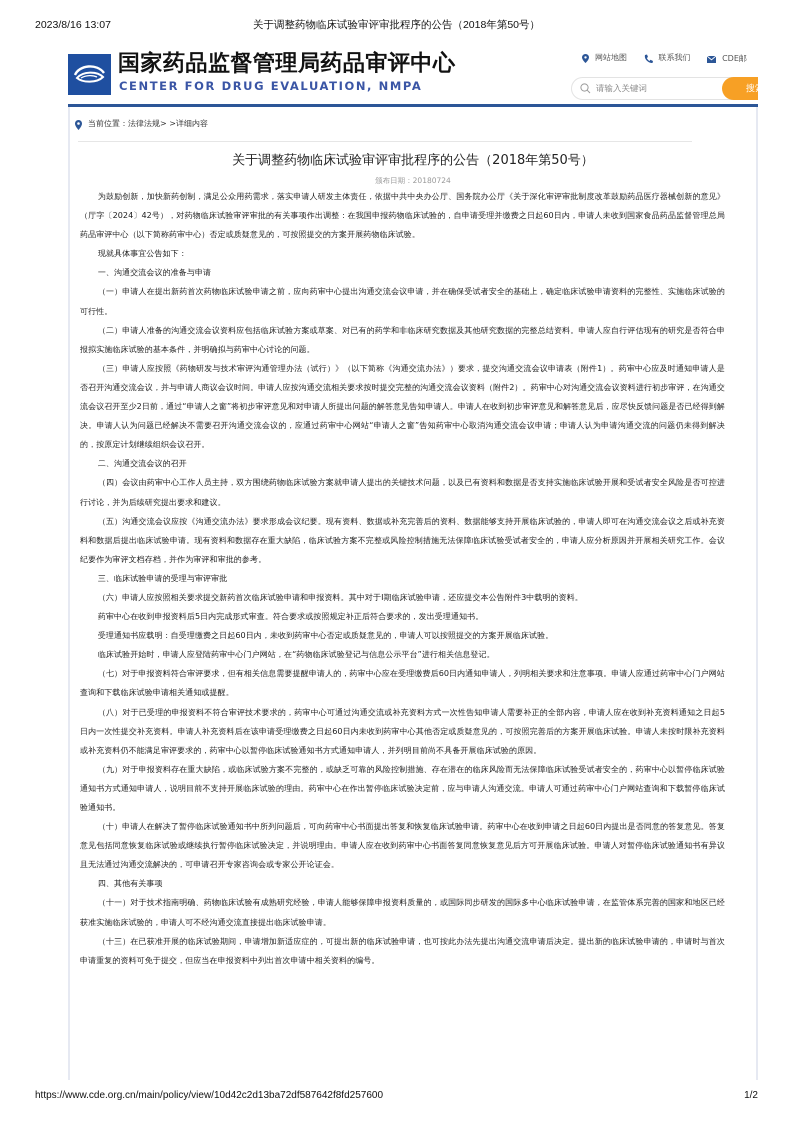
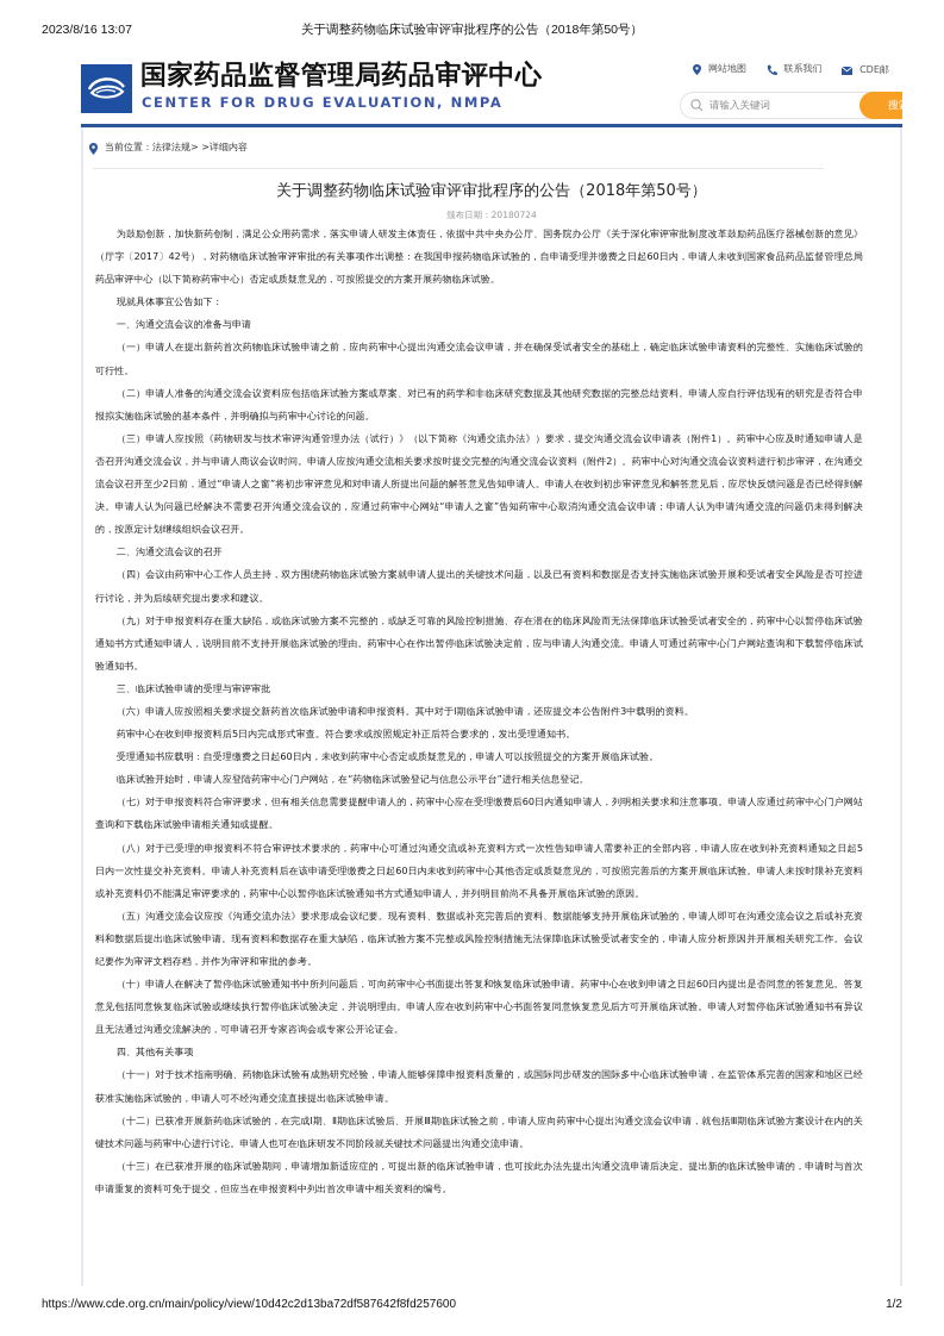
  2023/8/16 13:07
  关于调整药物临床试验审评审批程序的公告（2018年第50号）
  国家药品监督管理局药品审评中心
  CENTER FOR DRUG EVALUATION, NMPA
  网站地图
  联系我们
  CDE邮
  请输入关键词
  当前位置：
  法律法规> >详细内容
  关于调整药物临床试验审评审批程序的公告（2018年第50号）
  颁布日期：20180724
- 为鼓励创新，加快新药创制，满足公众用药需求，落实申请人研发主体责任，依据中共中央办公厅、国务院办公厅《关于深化审评审批制度改革鼓励药品医疗器械创新的意见》（厅字〔2024〕42号），对药物临床试验审评审批的有关事项作出调整：在我国申报药物临床试验的，自申请受理并缴费之日起60日内，申请人未收到国家食品药品监督管理总局药品审评中心（以下简称药审中心）否定或质疑意见的，可按照提交的方案开展药物临床试验。
+ 为鼓励创新，加快新药创制，满足公众用药需求，落实申请人研发主体责任，依据中共中央办公厅、国务院办公厅《关于深化审评审批制度改革鼓励药品医疗器械创新的意见》（厅字〔2017〕42号），对药物临床试验审评审批的有关事项作出调整：在我国申报药物临床试验的，自申请受理并缴费之日起60日内，申请人未收到国家食品药品监督管理总局药品审评中心（以下简称药审中心）否定或质疑意见的，可按照提交的方案开展药物临床试验。
  现就具体事宜公告如下：
  一、沟通交流会议的准备与申请
  （一）申请人在提出新药首次药物临床试验申请之前，应向药审中心提出沟通交流会议申请，并在确保受试者安全的基础上，确定临床试验申请资料的完整性、实施临床试验的可行性。
  （二）申请人准备的沟通交流会议资料应包括临床试验方案或草案、对已有的药学和非临床研究数据及其他研究数据的完整总结资料。申请人应自行评估现有的研究是否符合申报拟实施临床试验的基本条件，并明确拟与药审中心讨论的问题。
  （三）申请人应按照《药物研发与技术审评沟通管理办法（试行）》（以下简称《沟通交流办法》）要求，提交沟通交流会议申请表（附件1）。药审中心应及时通知申请人是否召开沟通交流会议，并与申请人商议会议时间。申请人应按沟通交流相关要求按时提交完整的沟通交流会议资料（附件2）。药审中心对沟通交流会议资料进行初步审评，在沟通交流会议召开至少2日前，通过“申请人之窗”将初步审评意见和对申请人所提出问题的解答意见告知申请人。申请人在收到初步审评意见和解答意见后，应尽快反馈问题是否已经得到解决。申请人认为问题已经解决不需要召开沟通交流会议的，应通过药审中心网站“申请人之窗”告知药审中心取消沟通交流会议申请；申请人认为申请沟通交流的问题仍未得到解决的，按原定计划继续组织会议召开。
  二、沟通交流会议的召开
  （四）会议由药审中心工作人员主持，双方围绕药物临床试验方案就申请人提出的关键技术问题，以及已有资料和数据是否支持实施临床试验开展和受试者安全风险是否可控进行讨论，并为后续研究提出要求和建议。
- （五）沟通交流会议应按《沟通交流办法》要求形成会议纪要。现有资料、数据或补充完善后的资料、数据能够支持开展临床试验的，申请人即可在沟通交流会议之后或补充资料和数据后提出临床试验申请。现有资料和数据存在重大缺陷，临床试验方案不完整或风险控制措施无法保障临床试验受试者安全的，申请人应分析原因并开展相关研究工作。会议纪要作为审评文档存档，并作为审评和审批的参考。
+ （九）对于申报资料存在重大缺陷，或临床试验方案不完整的，或缺乏可靠的风险控制措施、存在潜在的临床风险而无法保障临床试验受试者安全的，药审中心以暂停临床试验通知书方式通知申请人，说明目前不支持开展临床试验的理由。药审中心在作出暂停临床试验决定前，应与申请人沟通交流。申请人可通过药审中心门户网站查询和下载暂停临床试验通知书。
  三、临床试验申请的受理与审评审批
  （六）申请人应按照相关要求提交新药首次临床试验申请和申报资料。其中对于I期临床试验申请，还应提交本公告附件3中载明的资料。
  药审中心在收到申报资料后5日内完成形式审查。符合要求或按照规定补正后符合要求的，发出受理通知书。
  受理通知书应载明：自受理缴费之日起60日内，未收到药审中心否定或质疑意见的，申请人可以按照提交的方案开展临床试验。
  临床试验开始时，申请人应登陆药审中心门户网站，在“药物临床试验登记与信息公示平台”进行相关信息登记。
  （七）对于申报资料符合审评要求，但有相关信息需要提醒申请人的，药审中心应在受理缴费后60日内通知申请人，列明相关要求和注意事项。申请人应通过药审中心门户网站查询和下载临床试验申请相关通知或提醒。
  （八）对于已受理的申报资料不符合审评技术要求的，药审中心可通过沟通交流或补充资料方式一次性告知申请人需要补正的全部内容，申请人应在收到补充资料通知之日起5日内一次性提交补充资料。申请人补充资料后在该申请受理缴费之日起60日内未收到药审中心其他否定或质疑意见的，可按照完善后的方案开展临床试验。申请人未按时限补充资料或补充资料仍不能满足审评要求的，药审中心以暂停临床试验通知书方式通知申请人，并列明目前尚不具备开展临床试验的原因。
- （九）对于申报资料存在重大缺陷，或临床试验方案不完整的，或缺乏可靠的风险控制措施、存在潜在的临床风险而无法保障临床试验受试者安全的，药审中心以暂停临床试验通知书方式通知申请人，说明目前不支持开展临床试验的理由。药审中心在作出暂停临床试验决定前，应与申请人沟通交流。申请人可通过药审中心门户网站查询和下载暂停临床试验通知书。
+ （五）沟通交流会议应按《沟通交流办法》要求形成会议纪要。现有资料、数据或补充完善后的资料、数据能够支持开展临床试验的，申请人即可在沟通交流会议之后或补充资料和数据后提出临床试验申请。现有资料和数据存在重大缺陷，临床试验方案不完整或风险控制措施无法保障临床试验受试者安全的，申请人应分析原因并开展相关研究工作。会议纪要作为审评文档存档，并作为审评和审批的参考。
  （十）申请人在解决了暂停临床试验通知书中所列问题后，可向药审中心书面提出答复和恢复临床试验申请。药审中心在收到申请之日起60日内提出是否同意的答复意见。答复意见包括同意恢复临床试验或继续执行暂停临床试验决定，并说明理由。申请人应在收到药审中心书面答复同意恢复意见后方可开展临床试验。申请人对暂停临床试验通知书有异议且无法通过沟通交流解决的，可申请召开专家咨询会或专家公开论证会。
  四、其他有关事项
  （十一）对于技术指南明确、药物临床试验有成熟研究经验，申请人能够保障申报资料质量的，或国际同步研发的国际多中心临床试验申请，在监管体系完善的国家和地区已经获准实施临床试验的，申请人可不经沟通交流直接提出临床试验申请。
+ （十二）已获准开展新药临床试验的，在完成Ⅰ期、Ⅱ期临床试验后、开展Ⅲ期临床试验之前，申请人应向药审中心提出沟通交流会议申请，就包括Ⅲ期临床试验方案设计在内的关键技术问题与药审中心进行讨论。申请人也可在临床研发不同阶段就关键技术问题提出沟通交流申请。
  （十三）在已获准开展的临床试验期间，申请增加新适应症的，可提出新的临床试验申请，也可按此办法先提出沟通交流申请后决定。提出新的临床试验申请的，申请时与首次申请重复的资料可免于提交，但应当在申报资料中列出首次申请中相关资料的编号。
  https://www.cde.org.cn/main/policy/view/10d42c2d13ba72df587642f8fd257600
  1/2
